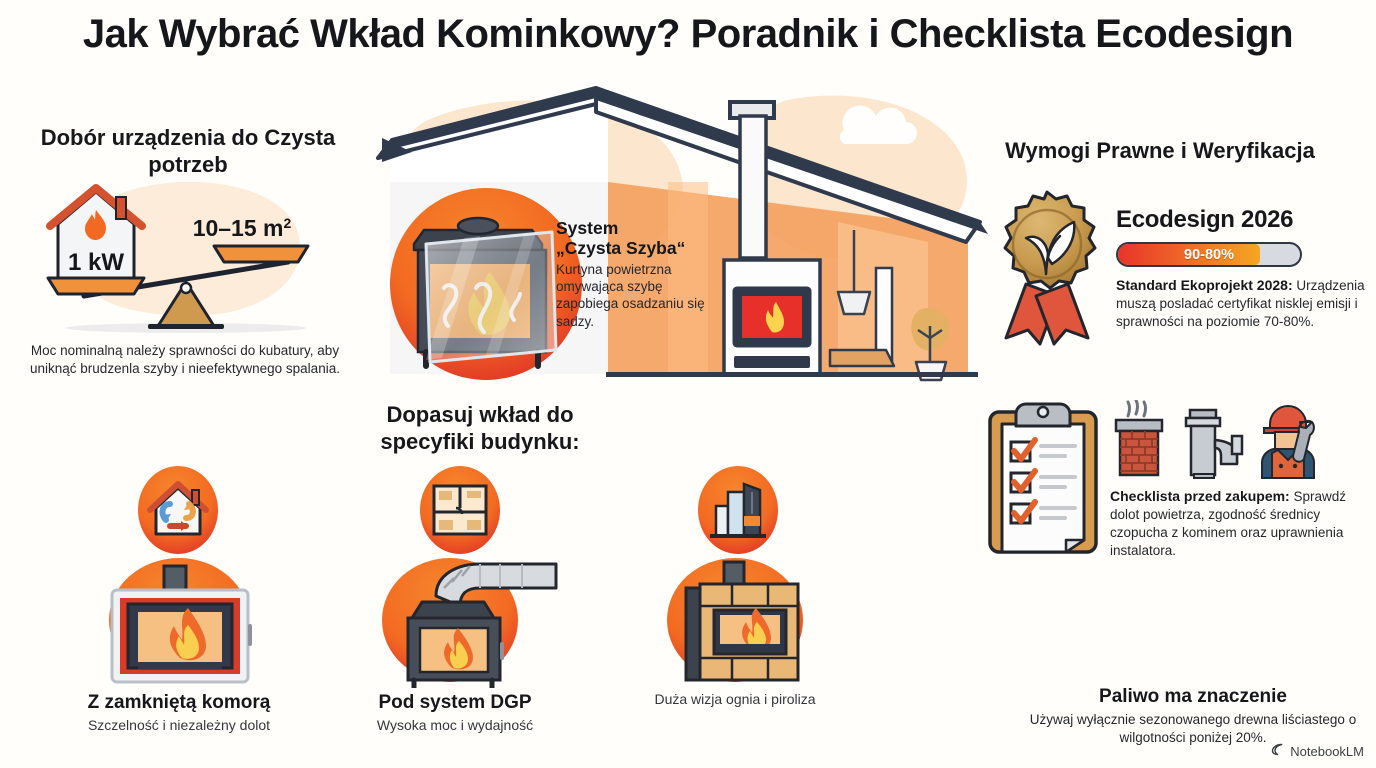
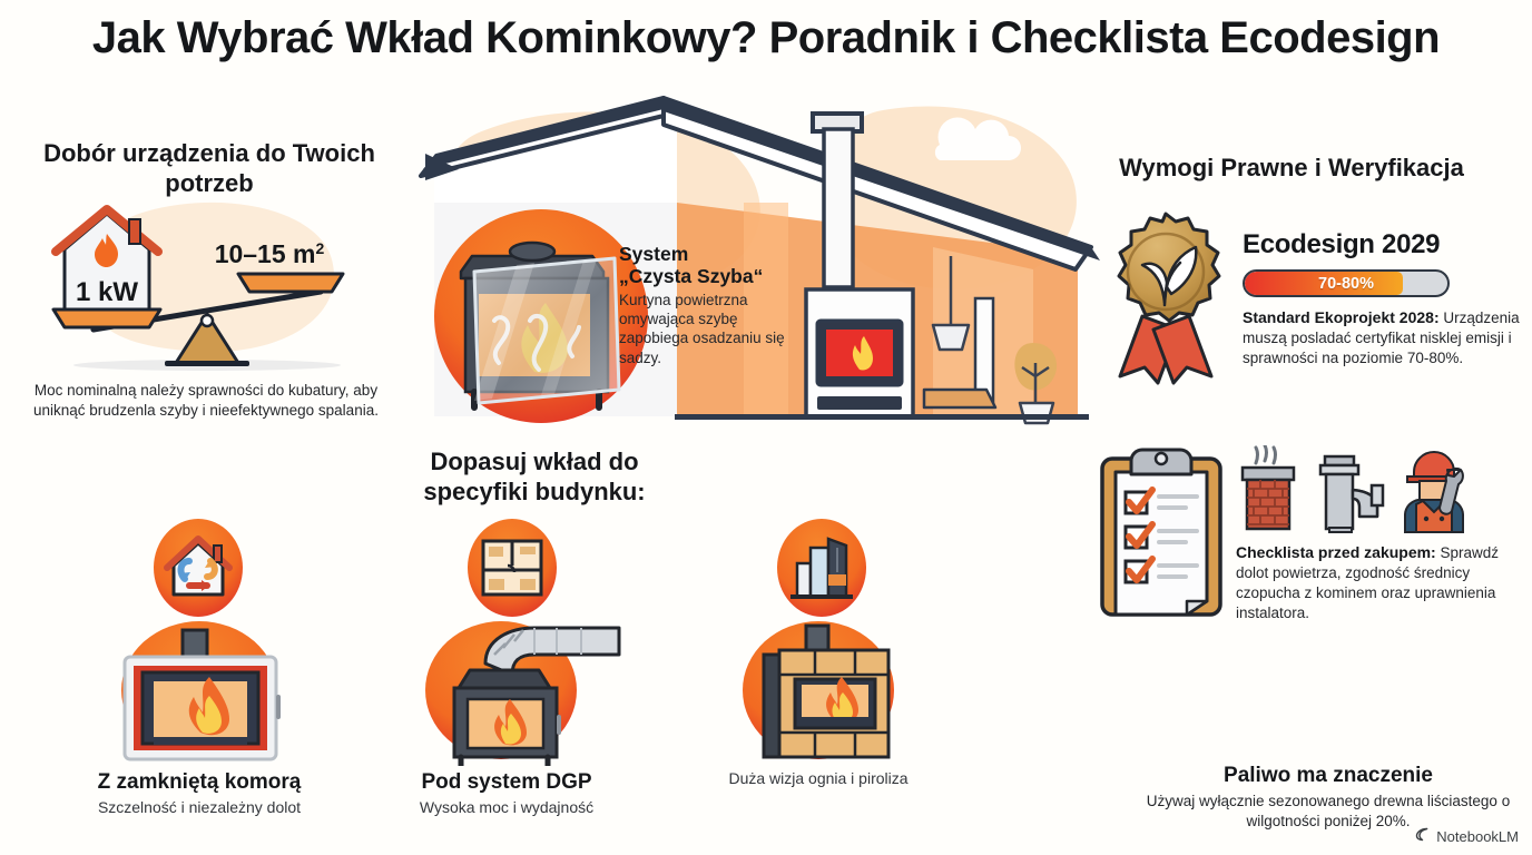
  Jak Wybrać Wkład Kominkowy? Poradnik i Checklista Ecodesign
- Dobór urządzenia do Czysta potrzeb
+ Dobór urządzenia do Twoich potrzeb
  10–15 m2
  1 kW
  Moc nominalną należy sprawności do kubatury, aby uniknąć brudzenla szyby i nieefektywnego spalania.
  System
  „Czysta Szyba“
  Kurtyna powietrzna omywająca szybę zapobiega osadzaniu się sadzy.
  Dopasuj wkład do specyfiki budynku:
  Z zamkniętą komorą
  Szczelność i niezależny dolot
  Pod system DGP
  Wysoka moc i wydajność
  Duża wizja ognia i piroliza
  Wymogi Prawne i Weryfikacja
- Ecodesign 2026
+ Ecodesign 2029
- 90-80%
+ 70-80%
  Standard Ekoprojekt 2028: Urządzenia muszą posladać certyfikat nisklej emisji i sprawności na poziomie 70-80%.
  Checklista przed zakupem: Sprawdź dolot powietrza, zgodność średnicy czopucha z kominem oraz uprawnienia instalatora.
  Paliwo ma znaczenie
  Używaj wyłącznie sezonowanego drewna liściastego o wilgotności poniżej 20%.
  NotebookLM
